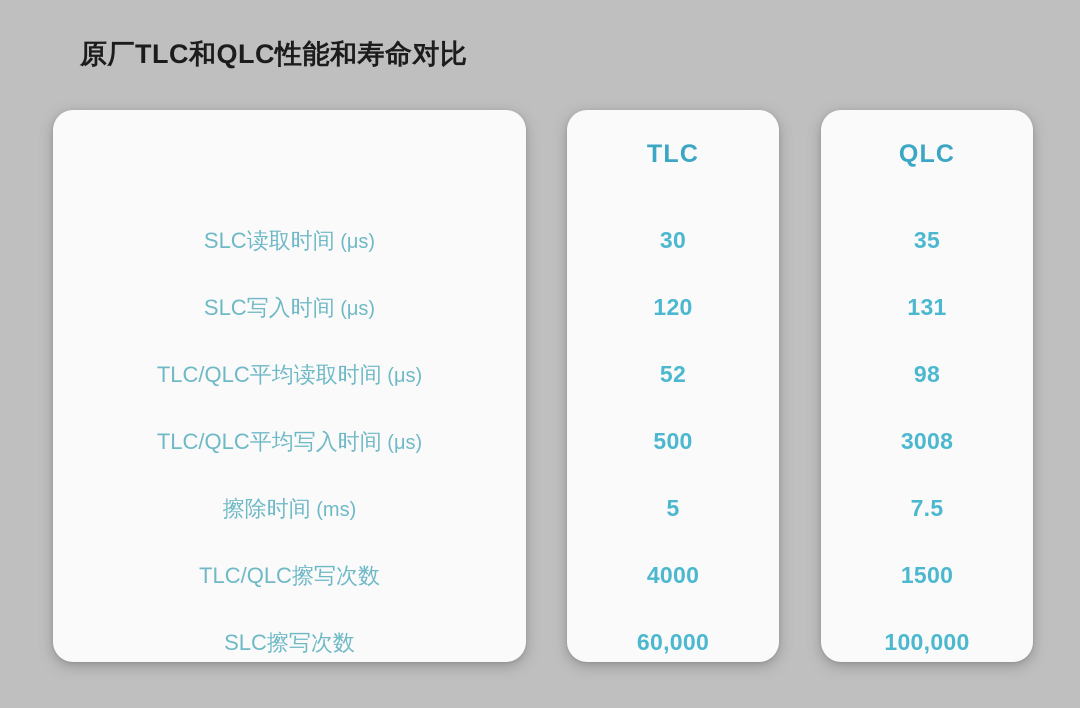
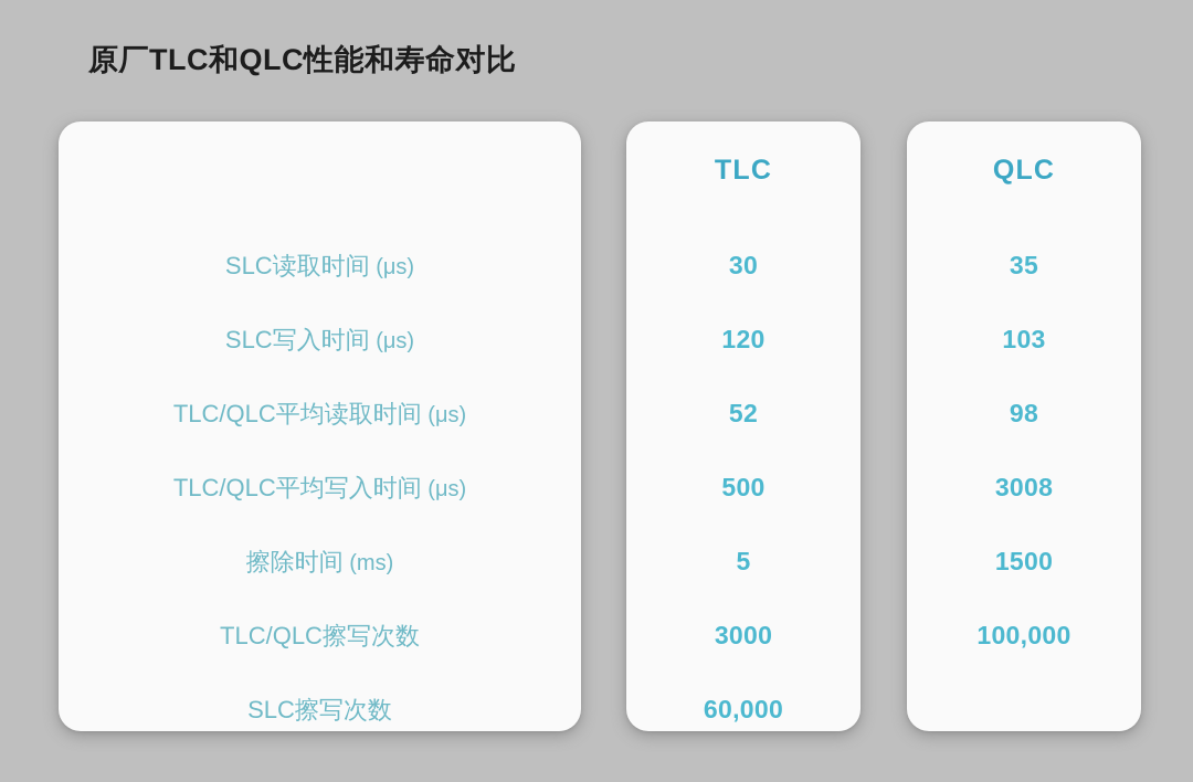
  原厂TLC和QLC性能和寿命对比
  SLC读取时间 (μs)
  SLC写入时间 (μs)
  TLC/QLC平均读取时间 (μs)
  TLC/QLC平均写入时间 (μs)
  擦除时间 (ms)
  TLC/QLC擦写次数
  SLC擦写次数
  TLC
  30
  120
  52
  500
  5
- 4000
+ 3000
  60,000
  QLC
  35
- 131
+ 103
  98
  3008
- 7.5
  1500
  100,000
